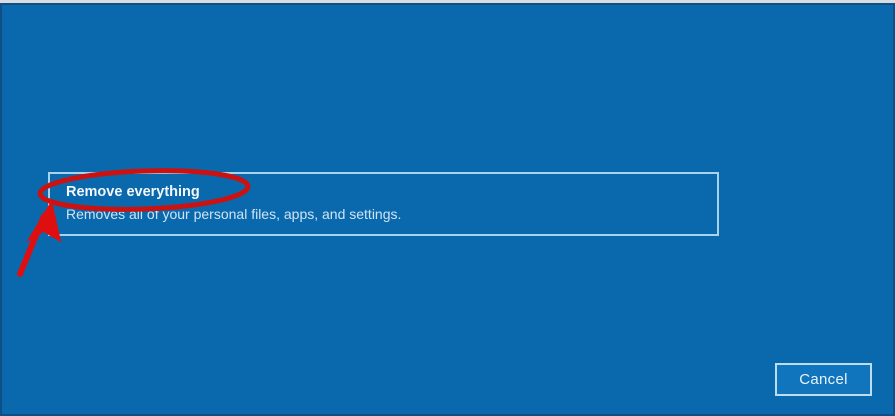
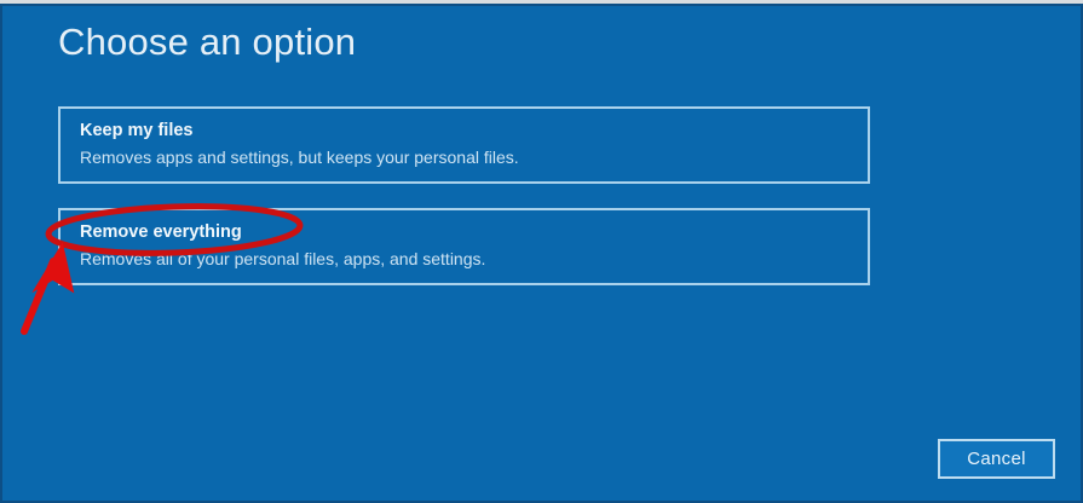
+ Choose an option
+ Keep my files
+ Removes apps and settings, but keeps your personal files.
  Remove everything
  Removes all of your personal files, apps, and settings.
  Cancel
